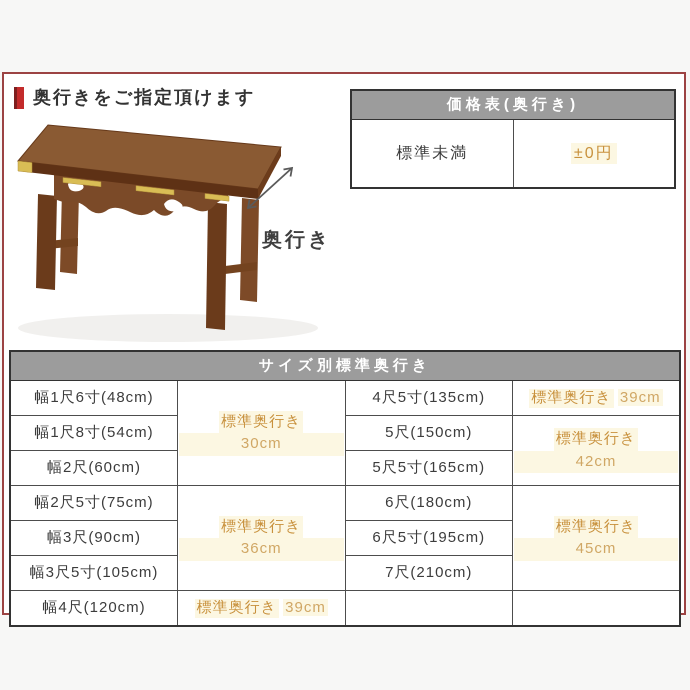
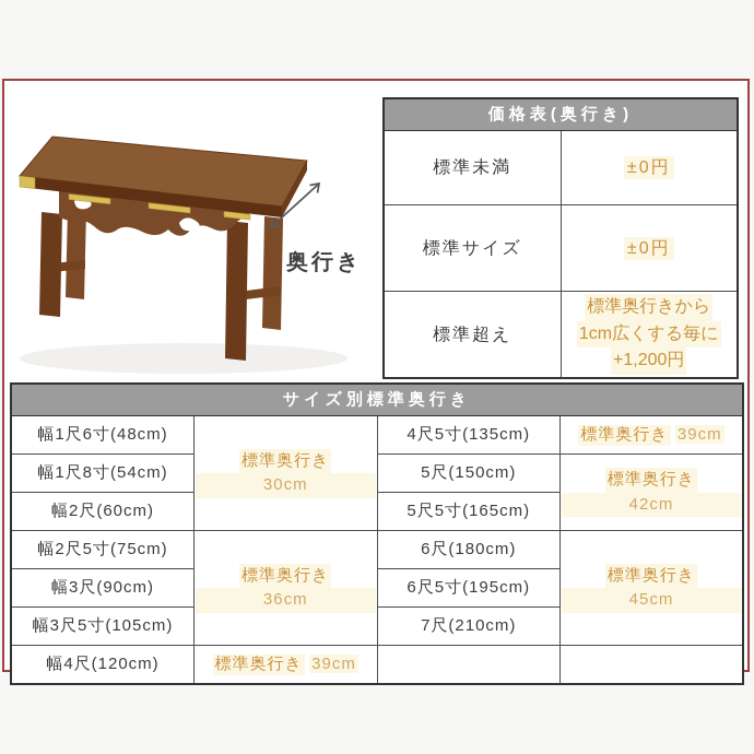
- 奥行きをご指定頂けます
  奥行き
  価格表(奥行き)
  標準未満	±0円
+ 標準サイズ	±0円
+ 標準超え	標準奥行きから 1cm広くする毎に +1,200円
  サイズ別標準奥行き
  幅1尺6寸(48cm)	標準奥行き 30cm	4尺5寸(135cm)	標準奥行き 39cm
  幅1尺8寸(54cm)	5尺(150cm)	標準奥行き 42cm
  幅2尺(60cm)	5尺5寸(165cm)
  幅2尺5寸(75cm)	標準奥行き 36cm	6尺(180cm)	標準奥行き 45cm
  幅3尺(90cm)	6尺5寸(195cm)
  幅3尺5寸(105cm)	7尺(210cm)
  幅4尺(120cm)	標準奥行き 39cm
